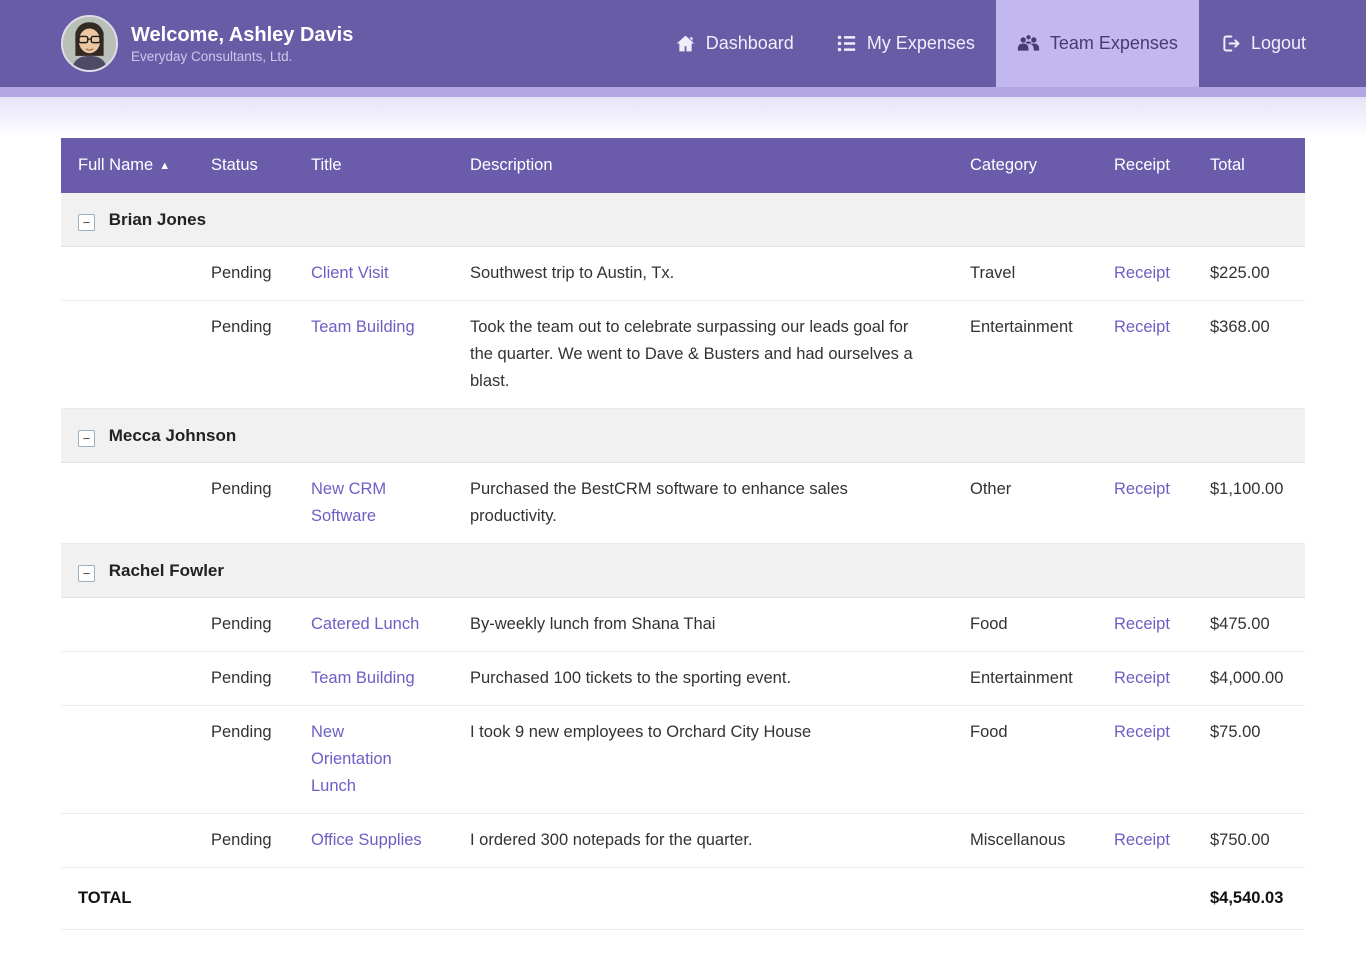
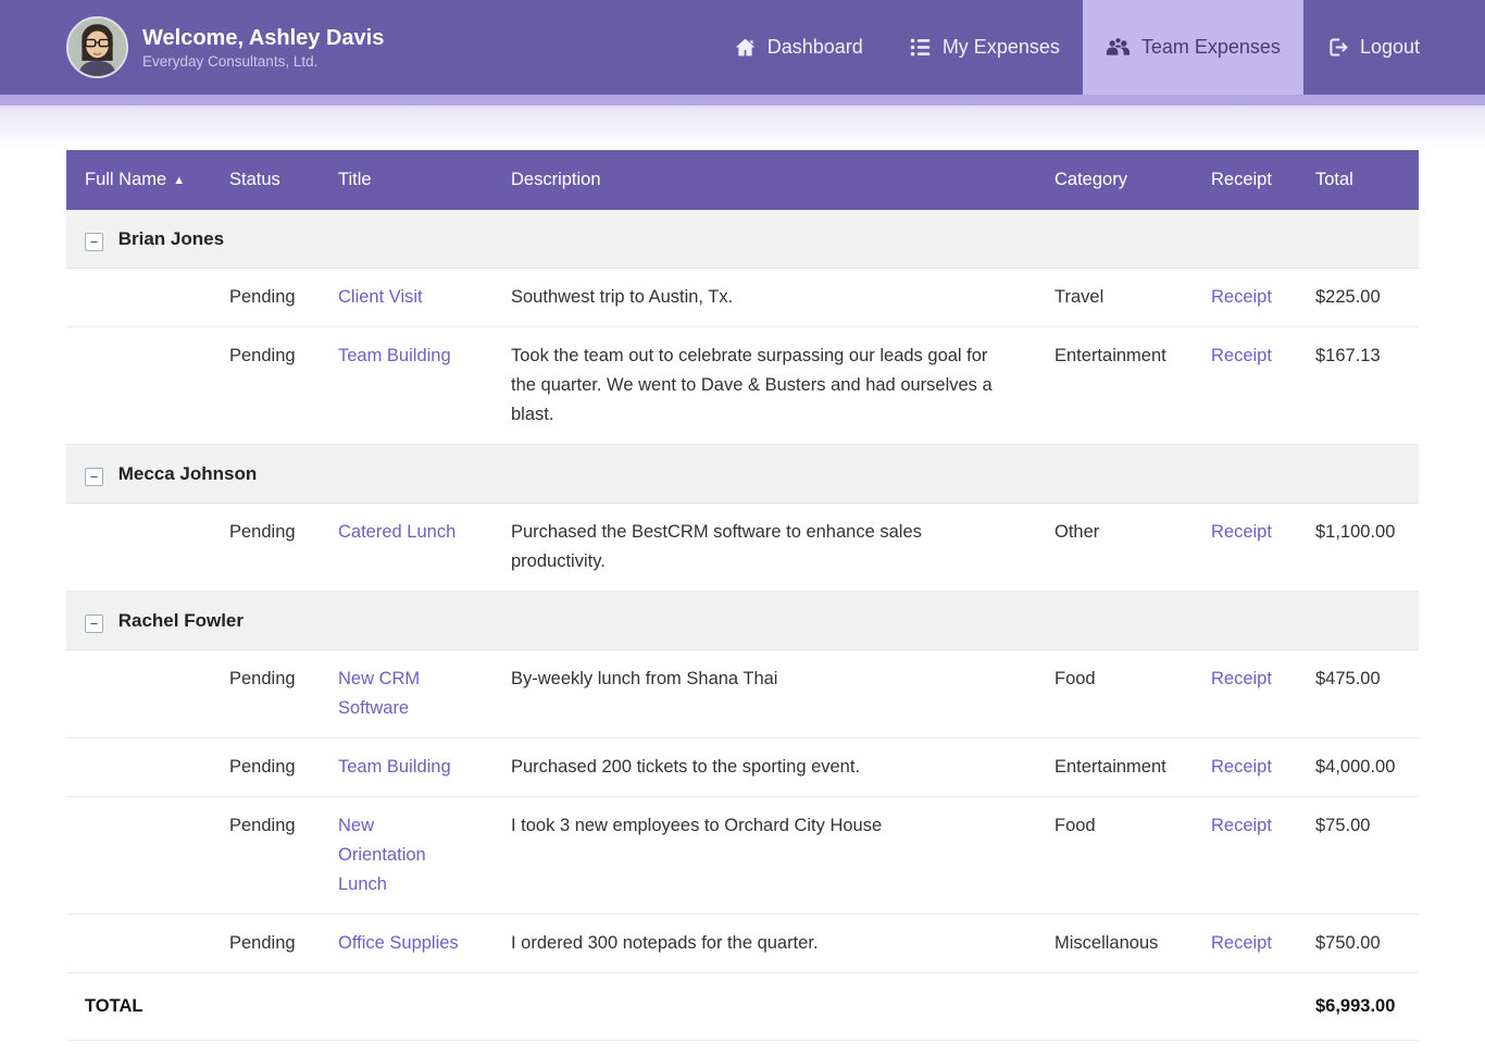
  Welcome, Ashley Davis
  Everyday Consultants, Ltd.
  Dashboard
  My Expenses
  Team Expenses
  Logout
  Full Name ▲	Status	Title	Description	Category	Receipt	Total
  − Brian Jones
  	Pending	Client Visit	Southwest trip to Austin, Tx.	Travel	Receipt	$225.00
- 	Pending	Team Building	Took the team out to celebrate surpassing our leads goal for the quarter. We went to Dave & Busters and had ourselves a blast.	Entertainment	Receipt	$368.00
+ 	Pending	Team Building	Took the team out to celebrate surpassing our leads goal for the quarter. We went to Dave & Busters and had ourselves a blast.	Entertainment	Receipt	$167.13
  − Mecca Johnson
- 	Pending	New CRM Software	Purchased the BestCRM software to enhance sales productivity.	Other	Receipt	$1,100.00
+ 	Pending	Catered Lunch	Purchased the BestCRM software to enhance sales productivity.	Other	Receipt	$1,100.00
  − Rachel Fowler
- 	Pending	Catered Lunch	By-weekly lunch from Shana Thai	Food	Receipt	$475.00
+ 	Pending	New CRM Software	By-weekly lunch from Shana Thai	Food	Receipt	$475.00
- 	Pending	Team Building	Purchased 100 tickets to the sporting event.	Entertainment	Receipt	$4,000.00
+ 	Pending	Team Building	Purchased 200 tickets to the sporting event.	Entertainment	Receipt	$4,000.00
- 	Pending	New Orientation Lunch	I took 9 new employees to Orchard City House	Food	Receipt	$75.00
+ 	Pending	New Orientation Lunch	I took 3 new employees to Orchard City House	Food	Receipt	$75.00
  	Pending	Office Supplies	I ordered 300 notepads for the quarter.	Miscellanous	Receipt	$750.00
- TOTAL						$4,540.03
+ TOTAL						$6,993.00
